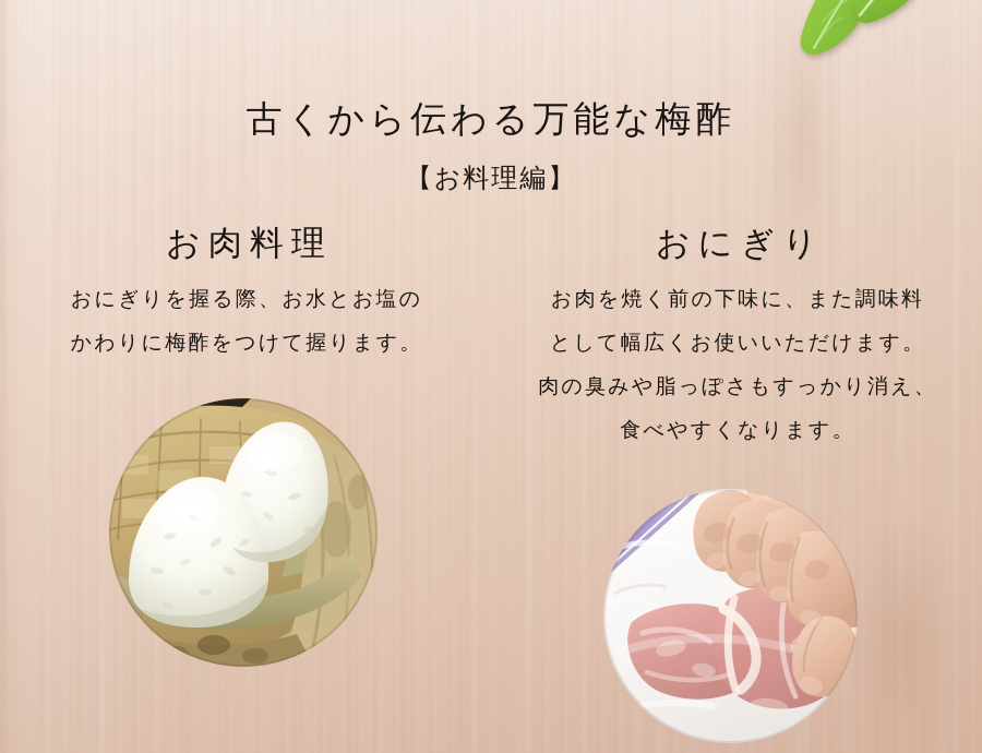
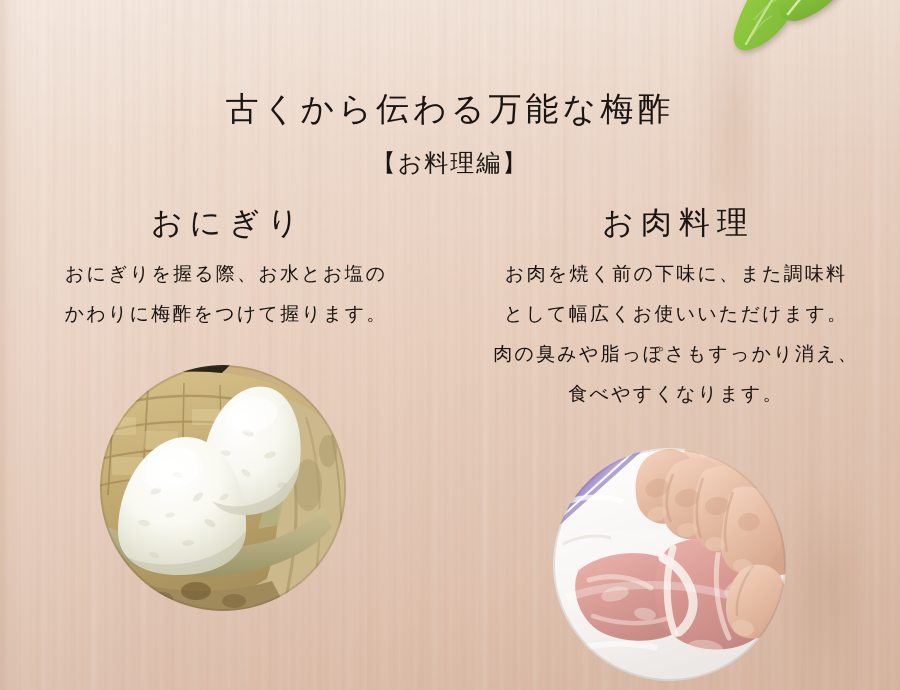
  古くから伝わる万能な梅酢
  【お料理編】
- お肉料理
+ おにぎり
  おにぎりを握る際、お水とお塩の
  かわりに梅酢をつけて握ります。
- おにぎり
+ お肉料理
  お肉を焼く前の下味に、また調味料
  として幅広くお使いいただけます。
  肉の臭みや脂っぽさもすっかり消え、
  食べやすくなります。
